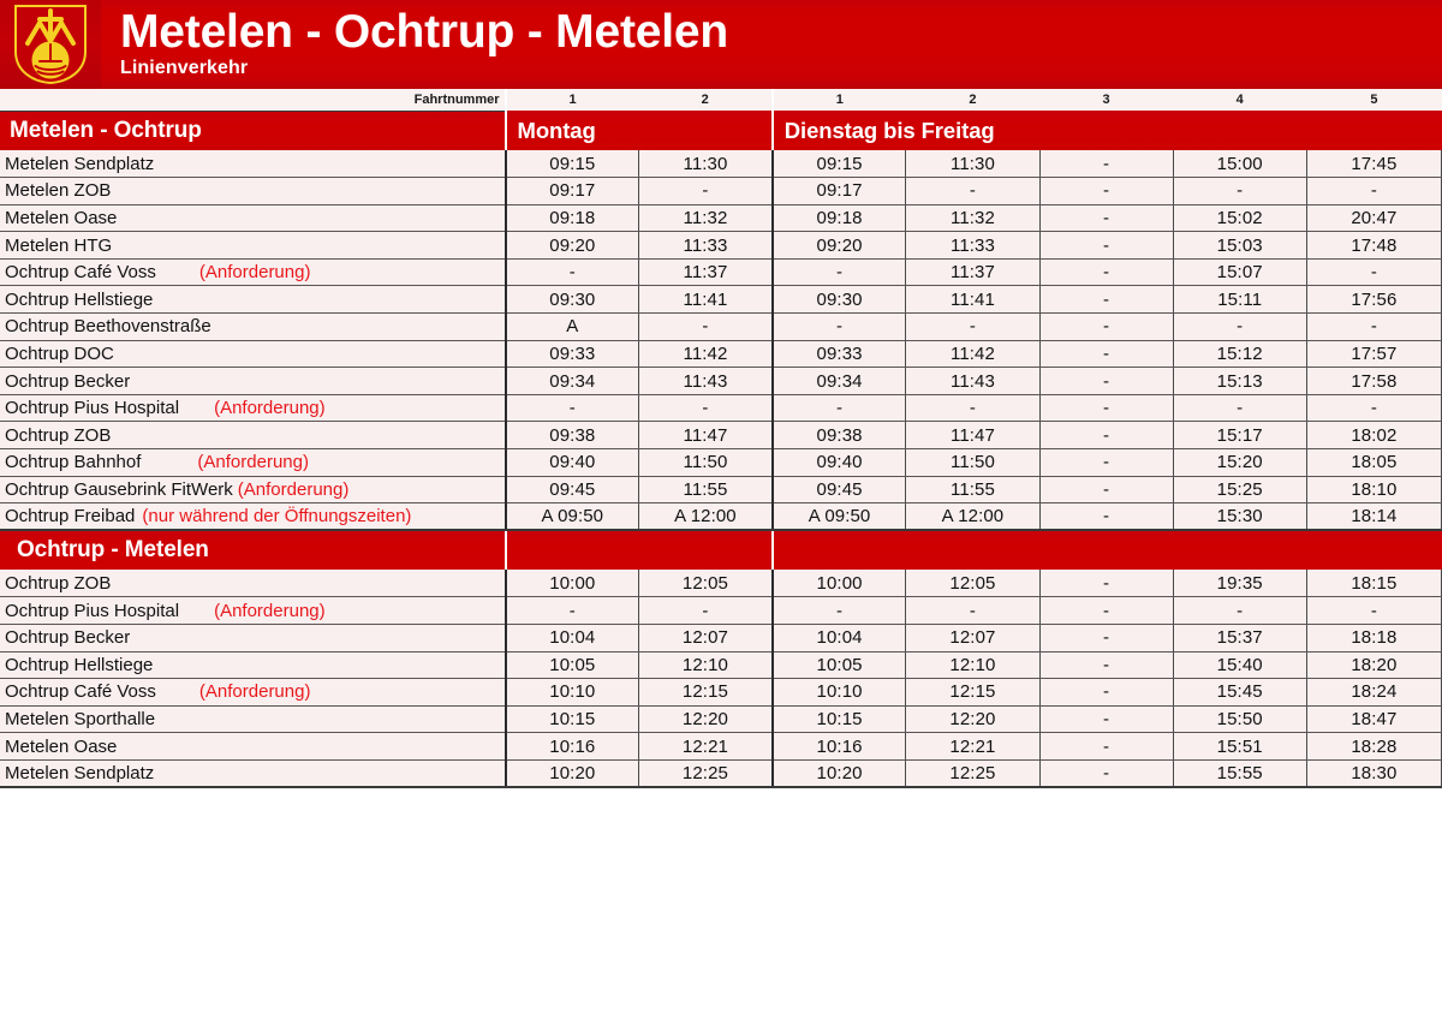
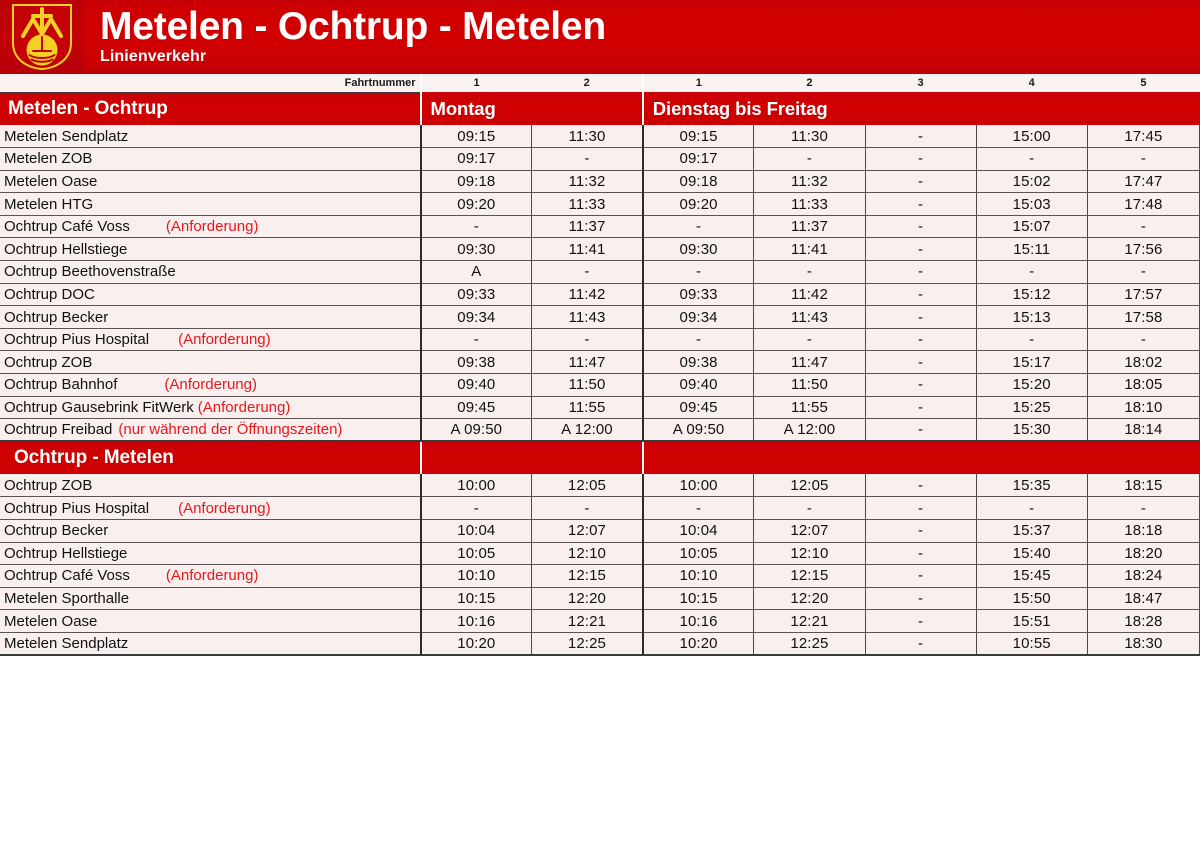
  Metelen - Ochtrup - Metelen
  Linienverkehr
  Fahrtnummer	1	2	1	2	3	4	5
  Metelen - Ochtrup	Montag	Dienstag bis Freitag
  Metelen Sendplatz	09:15	11:30	09:15	11:30	-	15:00	17:45
  Metelen ZOB	09:17	-	09:17	-	-	-	-
- Metelen Oase	09:18	11:32	09:18	11:32	-	15:02	20:47
+ Metelen Oase	09:18	11:32	09:18	11:32	-	15:02	17:47
  Metelen HTG	09:20	11:33	09:20	11:33	-	15:03	17:48
  Ochtrup Café Voss (Anforderung)	-	11:37	-	11:37	-	15:07	-
  Ochtrup Hellstiege	09:30	11:41	09:30	11:41	-	15:11	17:56
  Ochtrup Beethovenstraße	A	-	-	-	-	-	-
  Ochtrup DOC	09:33	11:42	09:33	11:42	-	15:12	17:57
  Ochtrup Becker	09:34	11:43	09:34	11:43	-	15:13	17:58
  Ochtrup Pius Hospital (Anforderung)	-	-	-	-	-	-	-
  Ochtrup ZOB	09:38	11:47	09:38	11:47	-	15:17	18:02
  Ochtrup Bahnhof (Anforderung)	09:40	11:50	09:40	11:50	-	15:20	18:05
  Ochtrup Gausebrink FitWerk (Anforderung)	09:45	11:55	09:45	11:55	-	15:25	18:10
  Ochtrup Freibad (nur während der Öffnungszeiten)	A 09:50	A 12:00	A 09:50	A 12:00	-	15:30	18:14
  Ochtrup - Metelen
- Ochtrup ZOB	10:00	12:05	10:00	12:05	-	19:35	18:15
+ Ochtrup ZOB	10:00	12:05	10:00	12:05	-	15:35	18:15
  Ochtrup Pius Hospital (Anforderung)	-	-	-	-	-	-	-
  Ochtrup Becker	10:04	12:07	10:04	12:07	-	15:37	18:18
  Ochtrup Hellstiege	10:05	12:10	10:05	12:10	-	15:40	18:20
  Ochtrup Café Voss (Anforderung)	10:10	12:15	10:10	12:15	-	15:45	18:24
  Metelen Sporthalle	10:15	12:20	10:15	12:20	-	15:50	18:47
  Metelen Oase	10:16	12:21	10:16	12:21	-	15:51	18:28
- Metelen Sendplatz	10:20	12:25	10:20	12:25	-	15:55	18:30
+ Metelen Sendplatz	10:20	12:25	10:20	12:25	-	10:55	18:30
